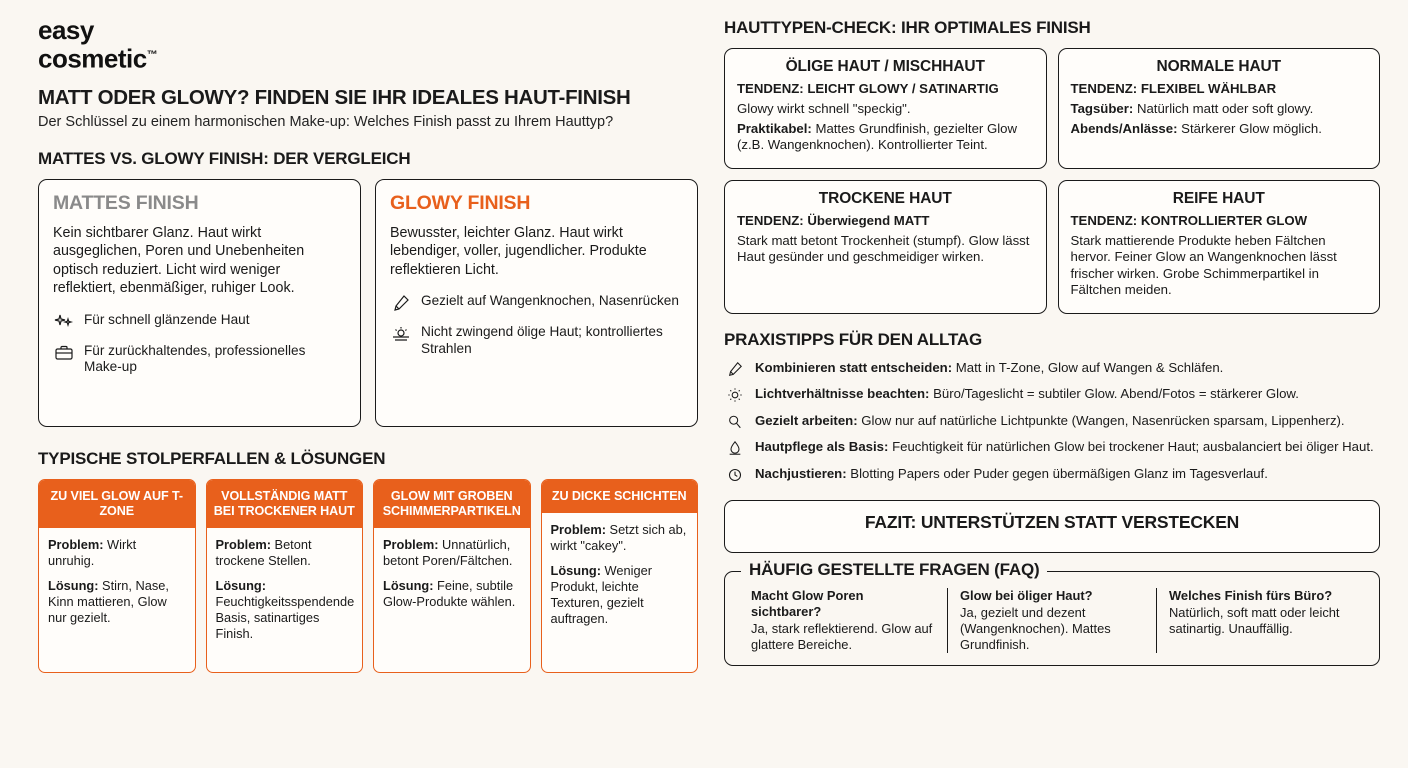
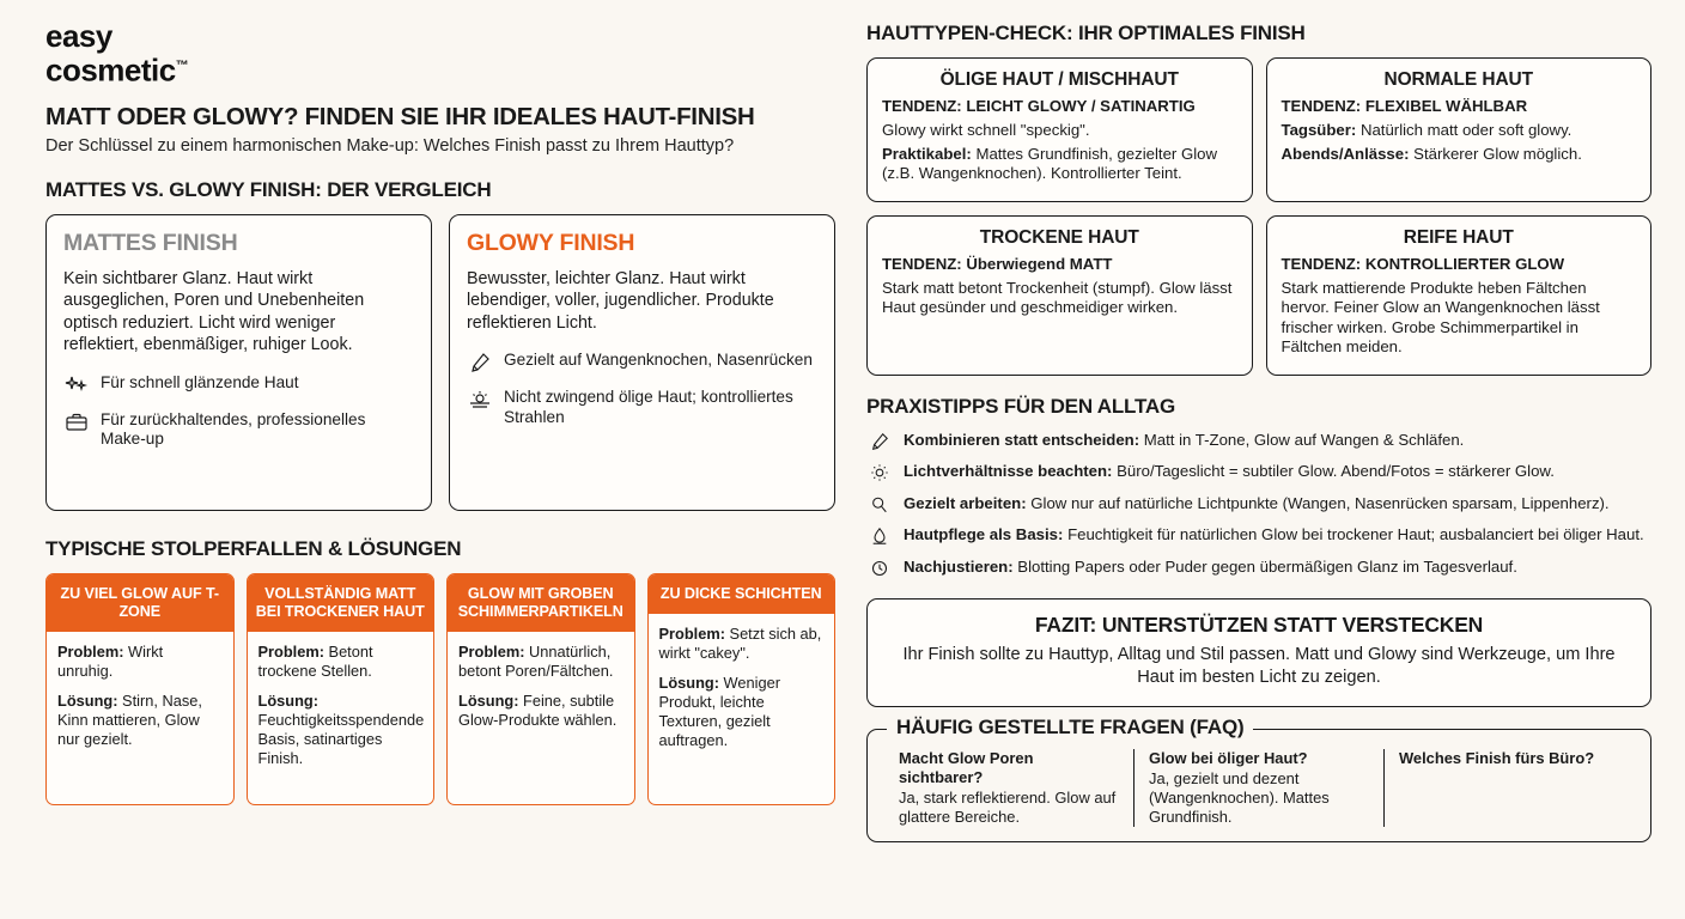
  easy
  cosmetic™
  MATT ODER GLOWY? FINDEN SIE IHR IDEALES HAUT-FINISH
  Der Schlüssel zu einem harmonischen Make-up: Welches Finish passt zu Ihrem Hauttyp?
  MATTES VS. GLOWY FINISH: DER VERGLEICH
  MATTES FINISH
  Kein sichtbarer Glanz. Haut wirkt ausgeglichen, Poren und Unebenheiten optisch reduziert. Licht wird weniger reflektiert, ebenmäßiger, ruhiger Look.
  Für schnell glänzende Haut
  Für zurückhaltendes, professionelles Make-up
  GLOWY FINISH
  Bewusster, leichter Glanz. Haut wirkt lebendiger, voller, jugendlicher. Produkte reflektieren Licht.
  Gezielt auf Wangenknochen, Nasenrücken
  Nicht zwingend ölige Haut; kontrolliertes Strahlen
  TYPISCHE STOLPERFALLEN & LÖSUNGEN
  ZU VIEL GLOW AUF T-ZONE
  Problem: Wirkt unruhig.
  Lösung: Stirn, Nase, Kinn mattieren, Glow nur gezielt.
  VOLLSTÄNDIG MATT BEI TROCKENER HAUT
  Problem: Betont trockene Stellen.
  Lösung: Feuchtigkeitsspendende Basis, satinartiges Finish.
  GLOW MIT GROBEN SCHIMMERPARTIKELN
  Problem: Unnatürlich, betont Poren/Fältchen.
  Lösung: Feine, subtile Glow-Produkte wählen.
  ZU DICKE SCHICHTEN
  Problem: Setzt sich ab, wirkt "cakey".
  Lösung: Weniger Produkt, leichte Texturen, gezielt auftragen.
  HAUTTYPEN-CHECK: IHR OPTIMALES FINISH
  ÖLIGE HAUT / MISCHHAUT
  TENDENZ: LEICHT GLOWY / SATINARTIG
  Glowy wirkt schnell "speckig".
  Praktikabel: Mattes Grundfinish, gezielter Glow (z.B. Wangenknochen). Kontrollierter Teint.
  NORMALE HAUT
  TENDENZ: FLEXIBEL WÄHLBAR
  Tagsüber: Natürlich matt oder soft glowy.
  Abends/Anlässe: Stärkerer Glow möglich.
  TROCKENE HAUT
  TENDENZ: Überwiegend MATT
  Stark matt betont Trockenheit (stumpf). Glow lässt Haut gesünder und geschmeidiger wirken.
  REIFE HAUT
  TENDENZ: KONTROLLIERTER GLOW
  Stark mattierende Produkte heben Fältchen hervor. Feiner Glow an Wangenknochen lässt frischer wirken. Grobe Schimmerpartikel in Fältchen meiden.
  PRAXISTIPPS FÜR DEN ALLTAG
  Kombinieren statt entscheiden: Matt in T-Zone, Glow auf Wangen & Schläfen.
  Lichtverhältnisse beachten: Büro/Tageslicht = subtiler Glow. Abend/Fotos = stärkerer Glow.
  Gezielt arbeiten: Glow nur auf natürliche Lichtpunkte (Wangen, Nasenrücken sparsam, Lippenherz).
  Hautpflege als Basis: Feuchtigkeit für natürlichen Glow bei trockener Haut; ausbalanciert bei öliger Haut.
  Nachjustieren: Blotting Papers oder Puder gegen übermäßigen Glanz im Tagesverlauf.
  FAZIT: UNTERSTÜTZEN STATT VERSTECKEN
+ Ihr Finish sollte zu Hauttyp, Alltag und Stil passen. Matt und Glowy sind Werkzeuge, um Ihre Haut im besten Licht zu zeigen.
  HÄUFIG GESTELLTE FRAGEN (FAQ)
  Macht Glow Poren sichtbarer?
  Ja, stark reflektierend. Glow auf glattere Bereiche.
  Glow bei öliger Haut?
  Ja, gezielt und dezent (Wangenknochen). Mattes Grundfinish.
  Welches Finish fürs Büro?
- Natürlich, soft matt oder leicht satinartig. Unauffällig.
